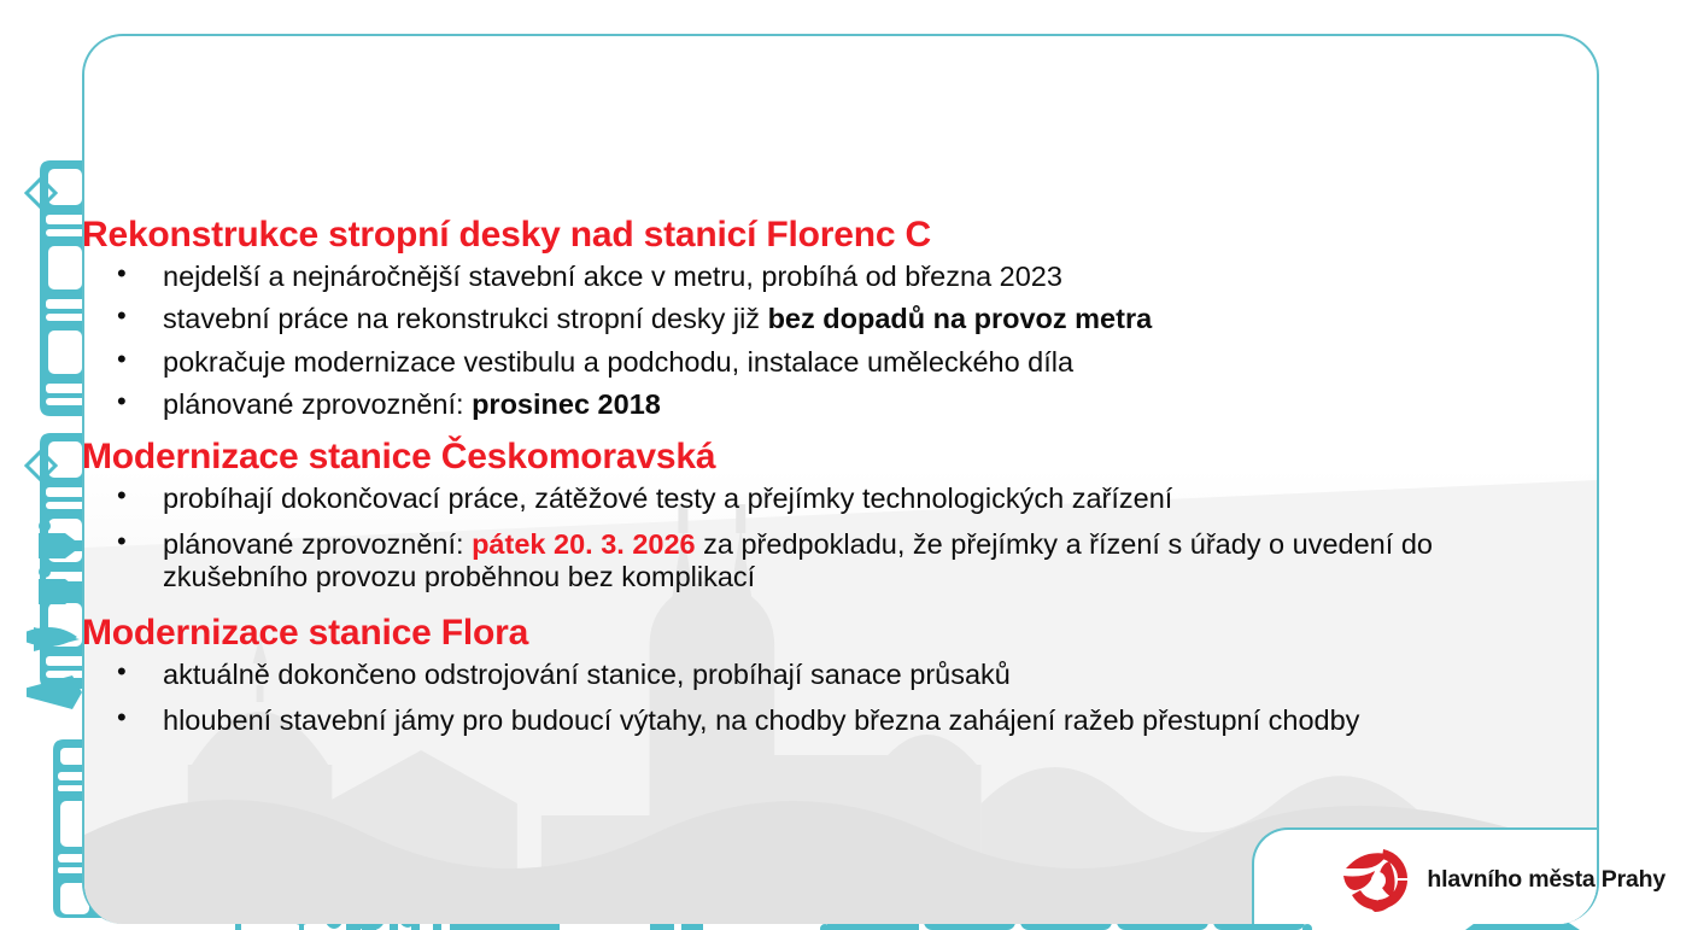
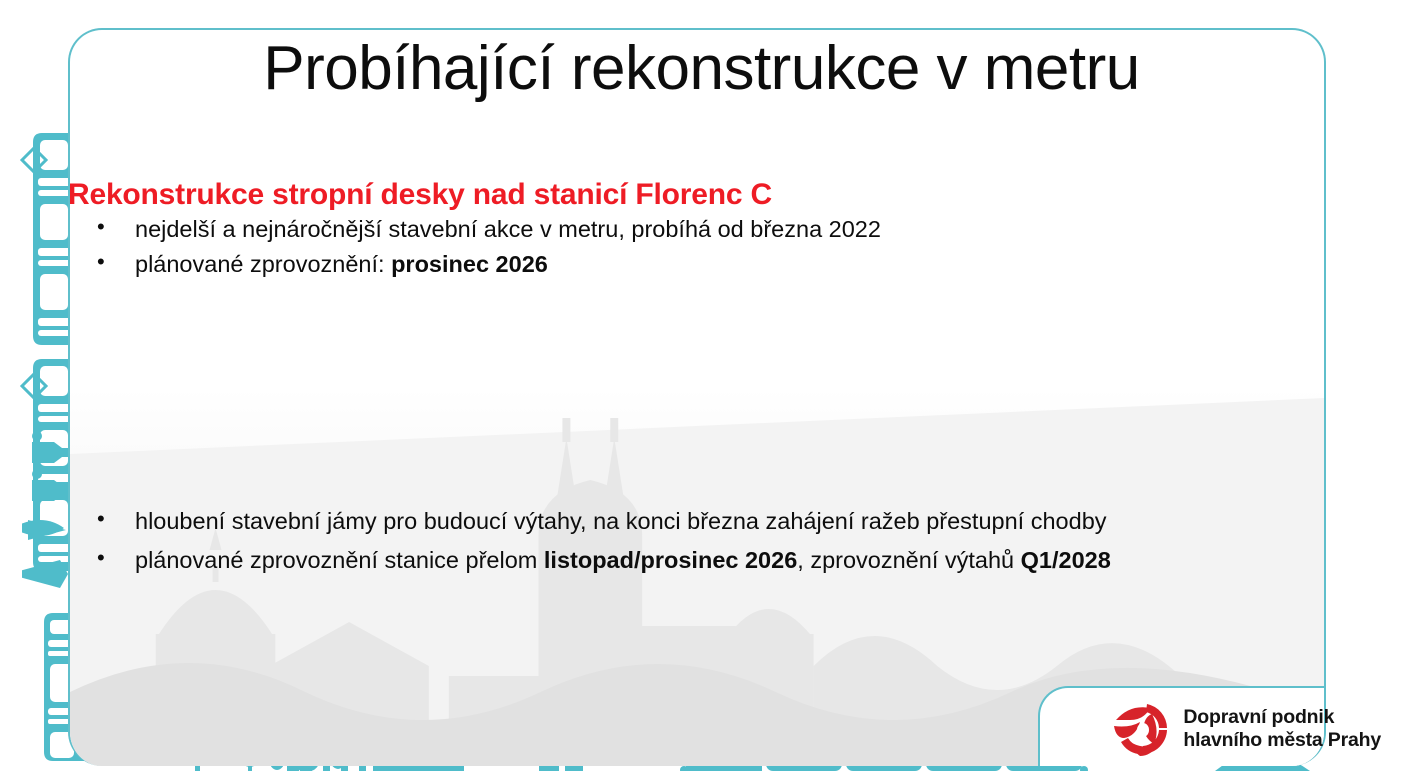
+ Probíhající rekonstrukce v metru
  Rekonstrukce stropní desky nad stanicí Florenc C
- nejdelší a nejnáročnější stavební akce v metru, probíhá od března 2023
+ nejdelší a nejnáročnější stavební akce v metru, probíhá od března 2022
- stavební práce na rekonstrukci stropní desky již bez dopadů na provoz metra
- pokračuje modernizace vestibulu a podchodu, instalace uměleckého díla
- plánované zprovoznění: prosinec 2018
+ plánované zprovoznění: prosinec 2026
- Modernizace stanice Českomoravská
- probíhají dokončovací práce, zátěžové testy a přejímky technologických zařízení
- plánované zprovoznění: pátek 20. 3. 2026 za předpokladu, že přejímky a řízení s úřady o uvedení do zkušebního provozu proběhnou bez komplikací
- Modernizace stanice Flora
- aktuálně dokončeno odstrojování stanice, probíhají sanace průsaků
- hloubení stavební jámy pro budoucí výtahy, na chodby března zahájení ražeb přestupní chodby
+ hloubení stavební jámy pro budoucí výtahy, na konci března zahájení ražeb přestupní chodby
+ plánované zprovoznění stanice přelom listopad/prosinec 2026, zprovoznění výtahů Q1/2028
+ Dopravní podnik
  hlavního města Prahy
